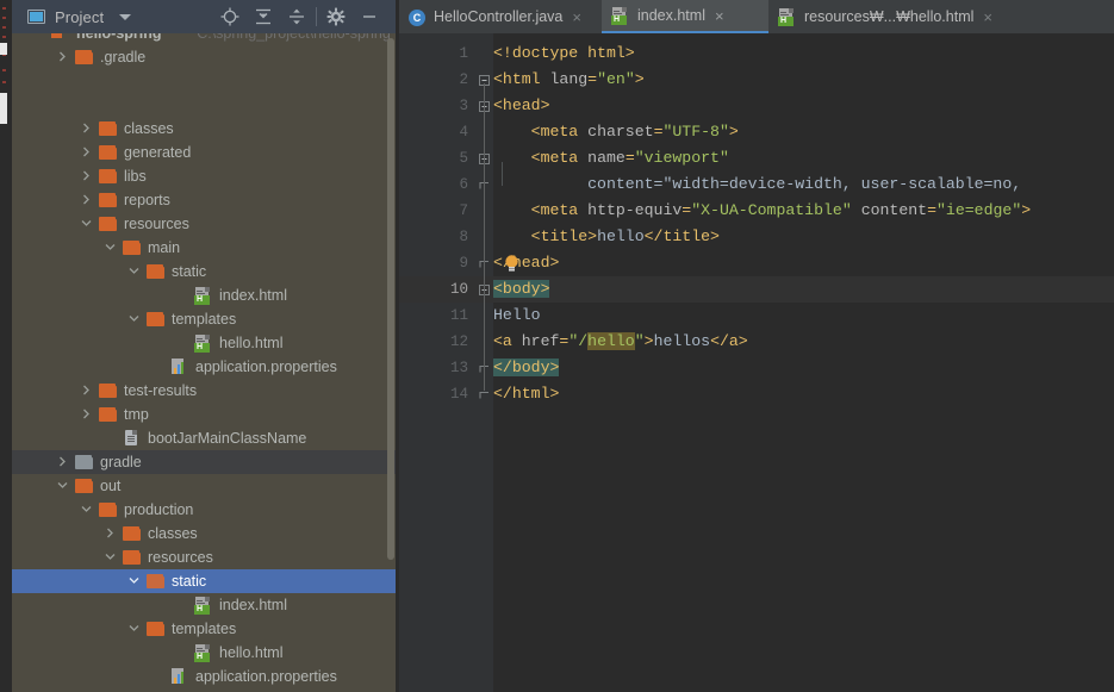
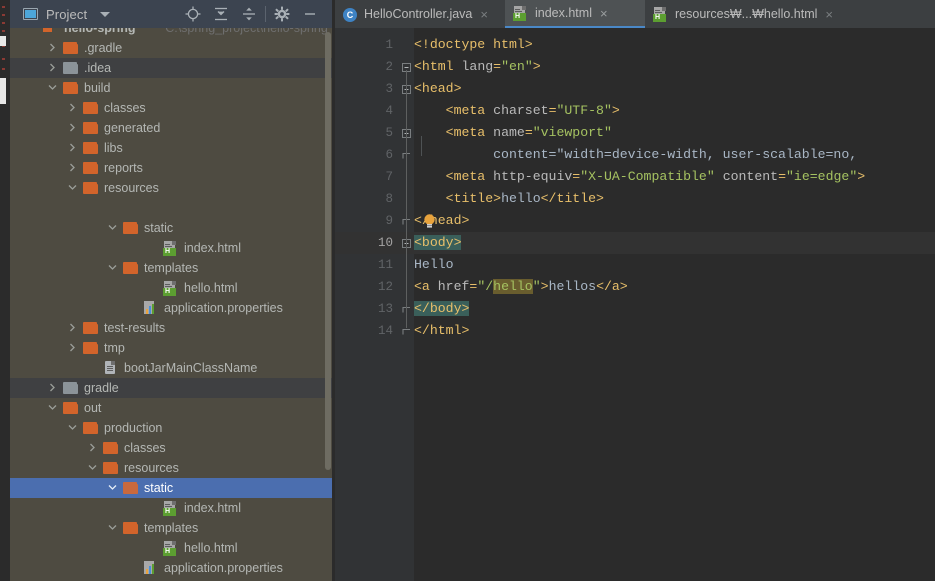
  Project
  hello-spring
  C:\spring_project\hello-spring
  .gradle
+ .idea
+ build
  classes
  generated
  libs
  reports
  resources
- main
  static
  index.html
  templates
  hello.html
  application.properties
  test-results
  tmp
  bootJarMainClassName
  gradle
  out
  production
  classes
  resources
  static
  index.html
  templates
  hello.html
  application.properties
  C
  HelloController.java
  ×
  index.html
  ×
  resources₩...₩hello.html
  ×
  1
  <!doctype html>
  2
  <html lang="en">
  3
  <head>
  4
  <meta charset="UTF-8">
  5
  <meta name="viewport"
  6
  content="width=device-width, user-scalable=no,
  7
  <meta http-equiv="X-UA-Compatible" content="ie=edge">
  8
  <title>hello</title>
  9
  <ead>
  10
  <body>
  11
  Hello
  12
  <a href="/hello">hellos</a>
  13
  </body>
  14
  </html>
